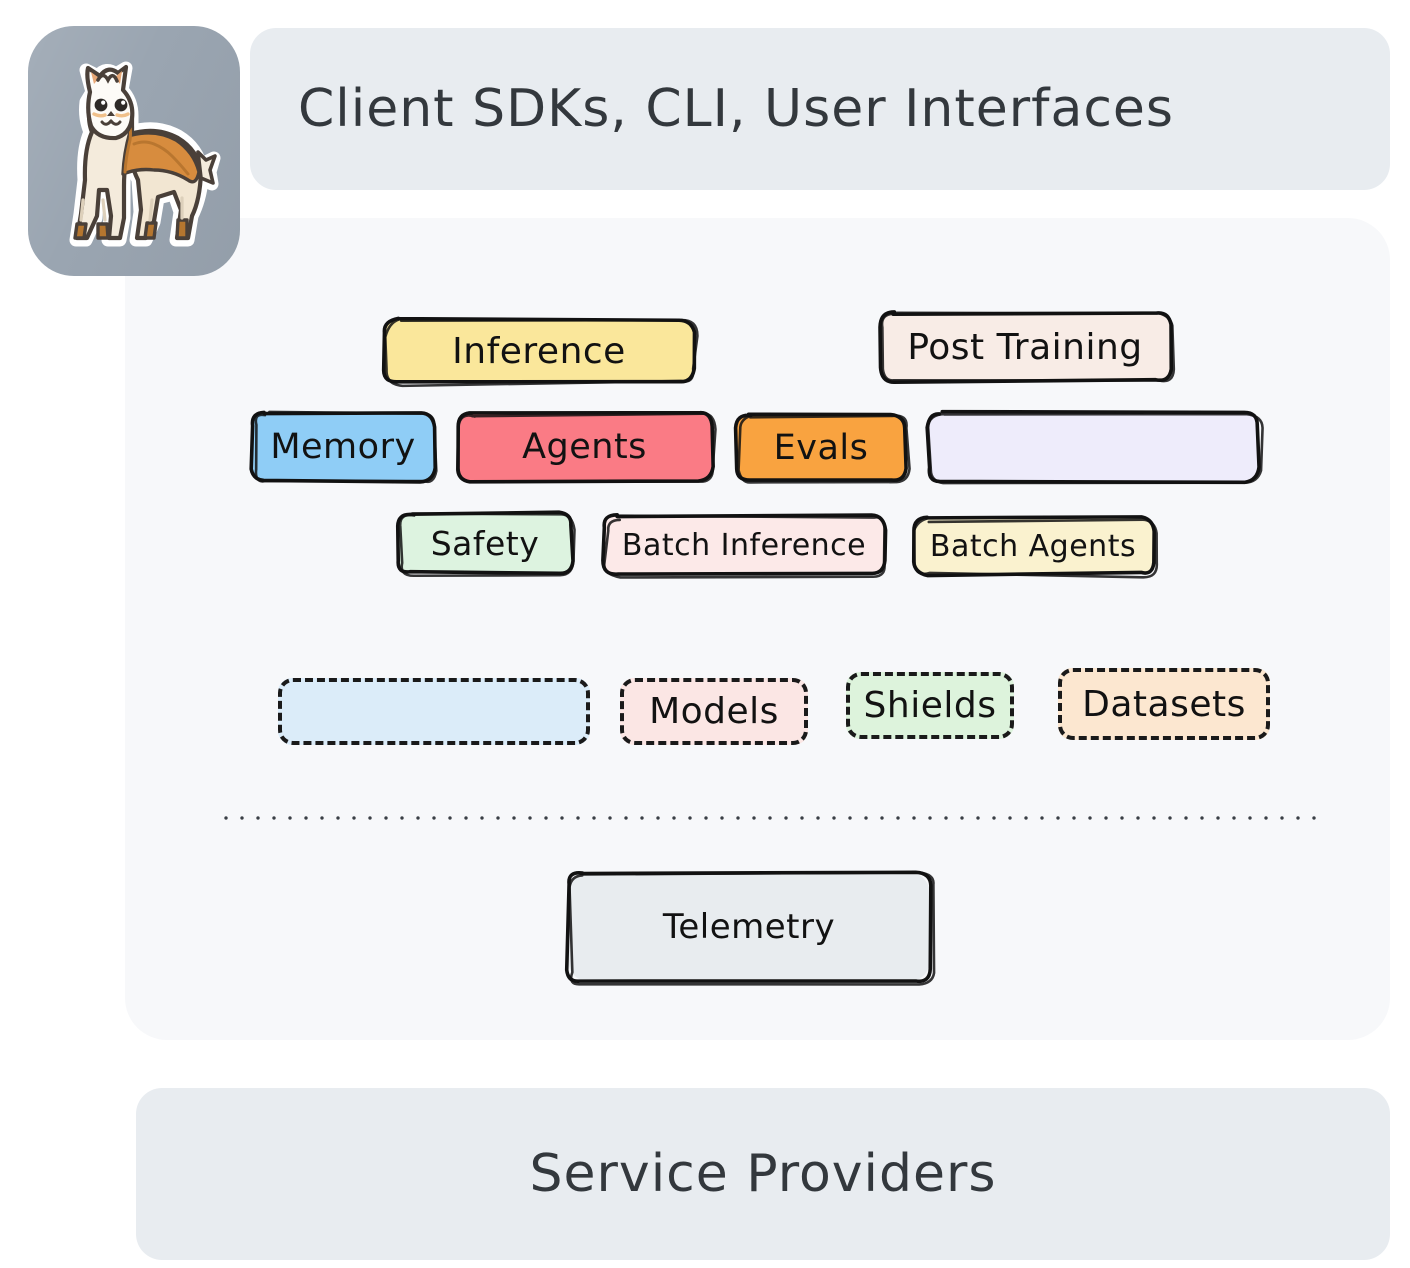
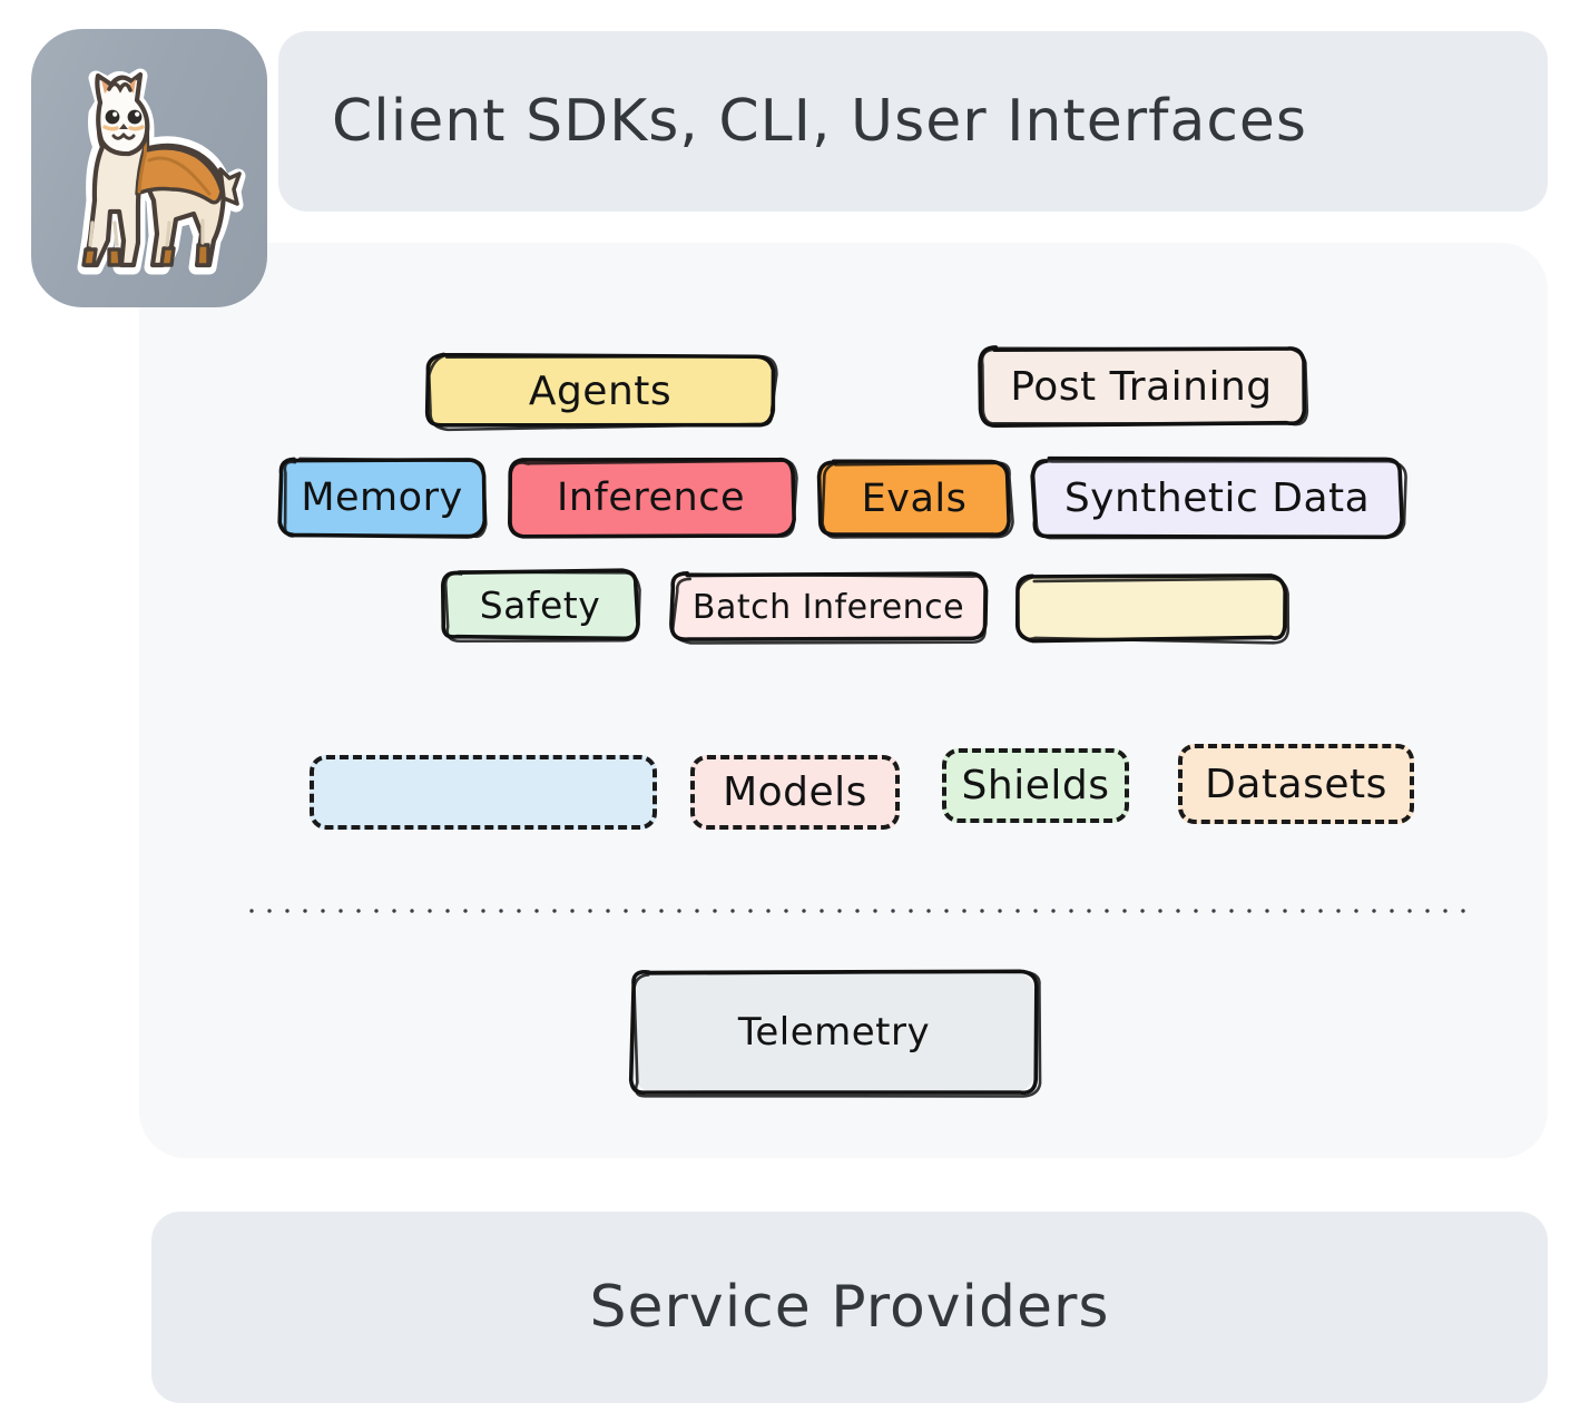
  Client SDKs, CLI, User Interfaces
- Inference
+ Agents
  Post Training
  Memory
- Agents
+ Inference
  Evals
+ Synthetic Data
  Safety
  Batch Inference
- Batch Agents
  Models
  Shields
  Datasets
  Telemetry
  Service Providers
